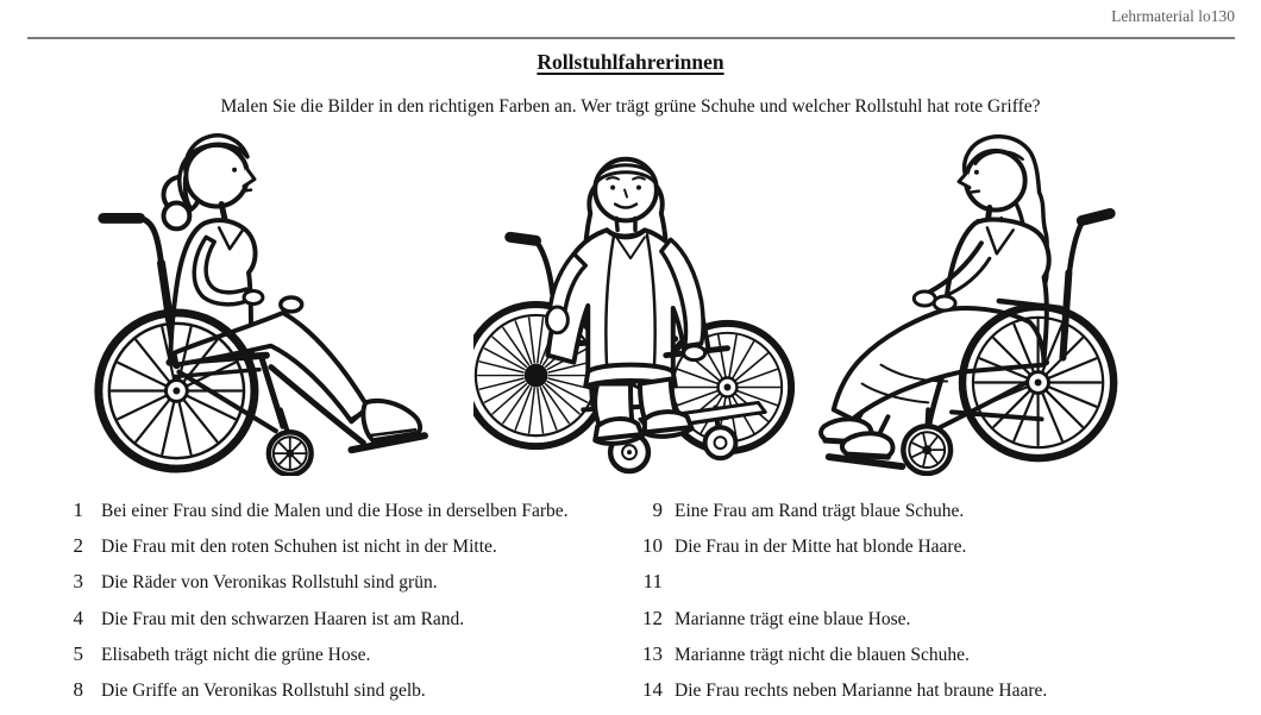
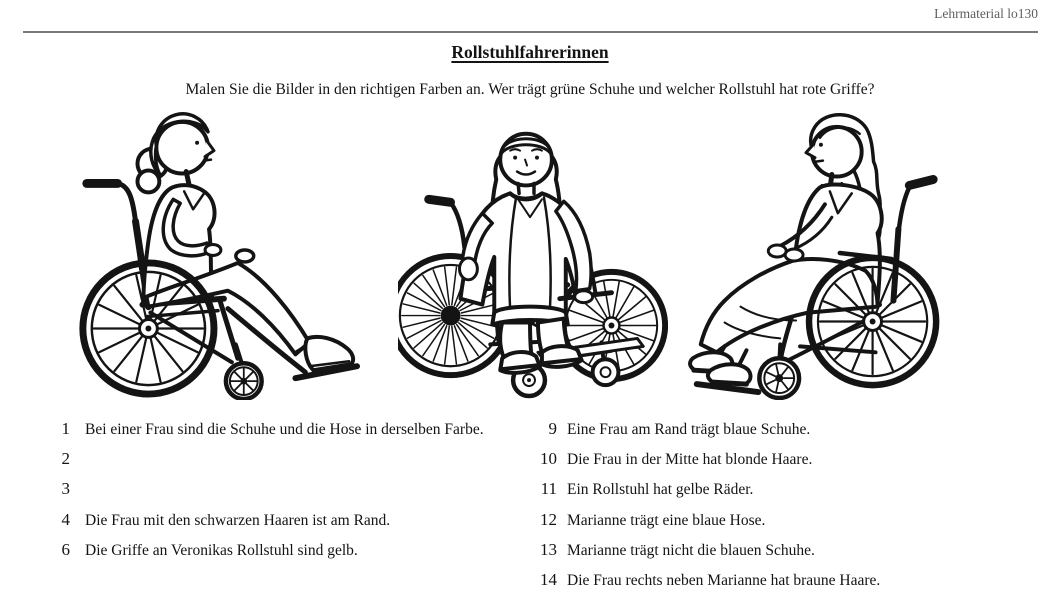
  Lehrmaterial lo130
  Rollstuhlfahrerinnen
  Malen Sie die Bilder in den richtigen Farben an. Wer trägt grüne Schuhe und welcher Rollstuhl hat rote Griffe?
  1
- Bei einer Frau sind die Malen und die Hose in derselben Farbe.
+ Bei einer Frau sind die Schuhe und die Hose in derselben Farbe.
  2
- Die Frau mit den roten Schuhen ist nicht in der Mitte.
  3
- Die Räder von Veronikas Rollstuhl sind grün.
  4
  Die Frau mit den schwarzen Haaren ist am Rand.
- 5
- Elisabeth trägt nicht die grüne Hose.
- 8
+ 6
  Die Griffe an Veronikas Rollstuhl sind gelb.
  9
  Eine Frau am Rand trägt blaue Schuhe.
  10
  Die Frau in der Mitte hat blonde Haare.
  11
+ Ein Rollstuhl hat gelbe Räder.
  12
  Marianne trägt eine blaue Hose.
  13
  Marianne trägt nicht die blauen Schuhe.
  14
  Die Frau rechts neben Marianne hat braune Haare.
